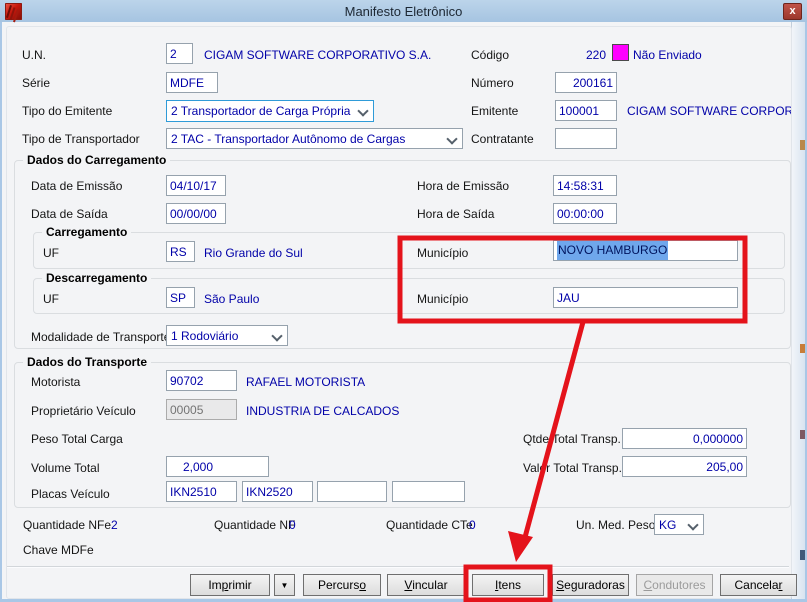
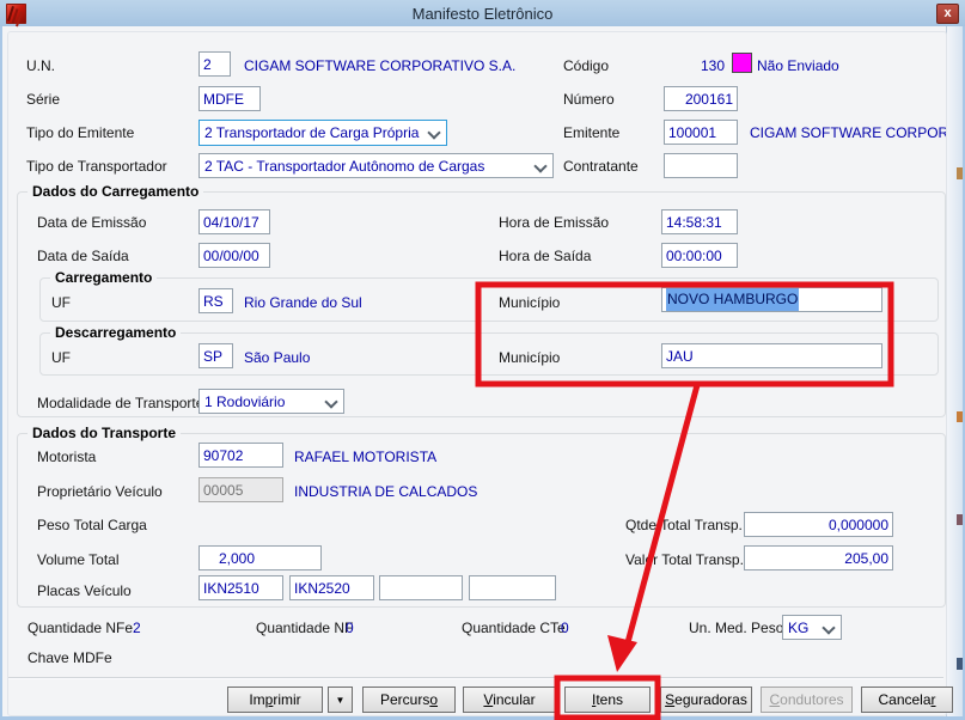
  Manifesto Eletrônico
  x
  U.N.
  2
  CIGAM SOFTWARE CORPORATIVO S.A.
  Série
  MDFE
  Tipo do Emitente
  2 Transportador de Carga Própria
  Tipo de Transportador
  2 TAC - Transportador Autônomo de Cargas
  Código
- 220
+ 130
  Não Enviado
  Número
  200161
  Emitente
  100001
  CIGAM SOFTWARE CORPOR
  Contratante
  Dados do Carregamento
  Data de Emissão
  04/10/17
  Hora de Emissão
  14:58:31
  Data de Saída
  00/00/00
  Hora de Saída
  00:00:00
  Carregamento
  UF
  RS
  Rio Grande do Sul
  Município
  NOVO HAMBURGO
  Descarregamento
  UF
  SP
  São Paulo
  Município
  JAU
  Modalidade de Transport
  1 Rodoviário
  Dados do Transporte
  Motorista
  90702
  RAFAEL MOTORISTA
  Proprietário Veículo
  00005
  INDUSTRIA DE CALCADOS
  Peso Total Carga
  Qtde Total Transp.
  0,000000
  Volume Total
  2,000
  Valr Total Transp.
  205,00
  Placas Veículo
  IKN2510
  IKN2520
  Quantidade NFe
  2
  Quantidade NF
  0
  Quantidade CTe
  0
  Un. Med. Peso
  KG
  Chave MDFe
  Imprimir
  ▼
  Percurso
  Vincular
  Itens
  Seguradoras
  Condutores
  Cancelar
